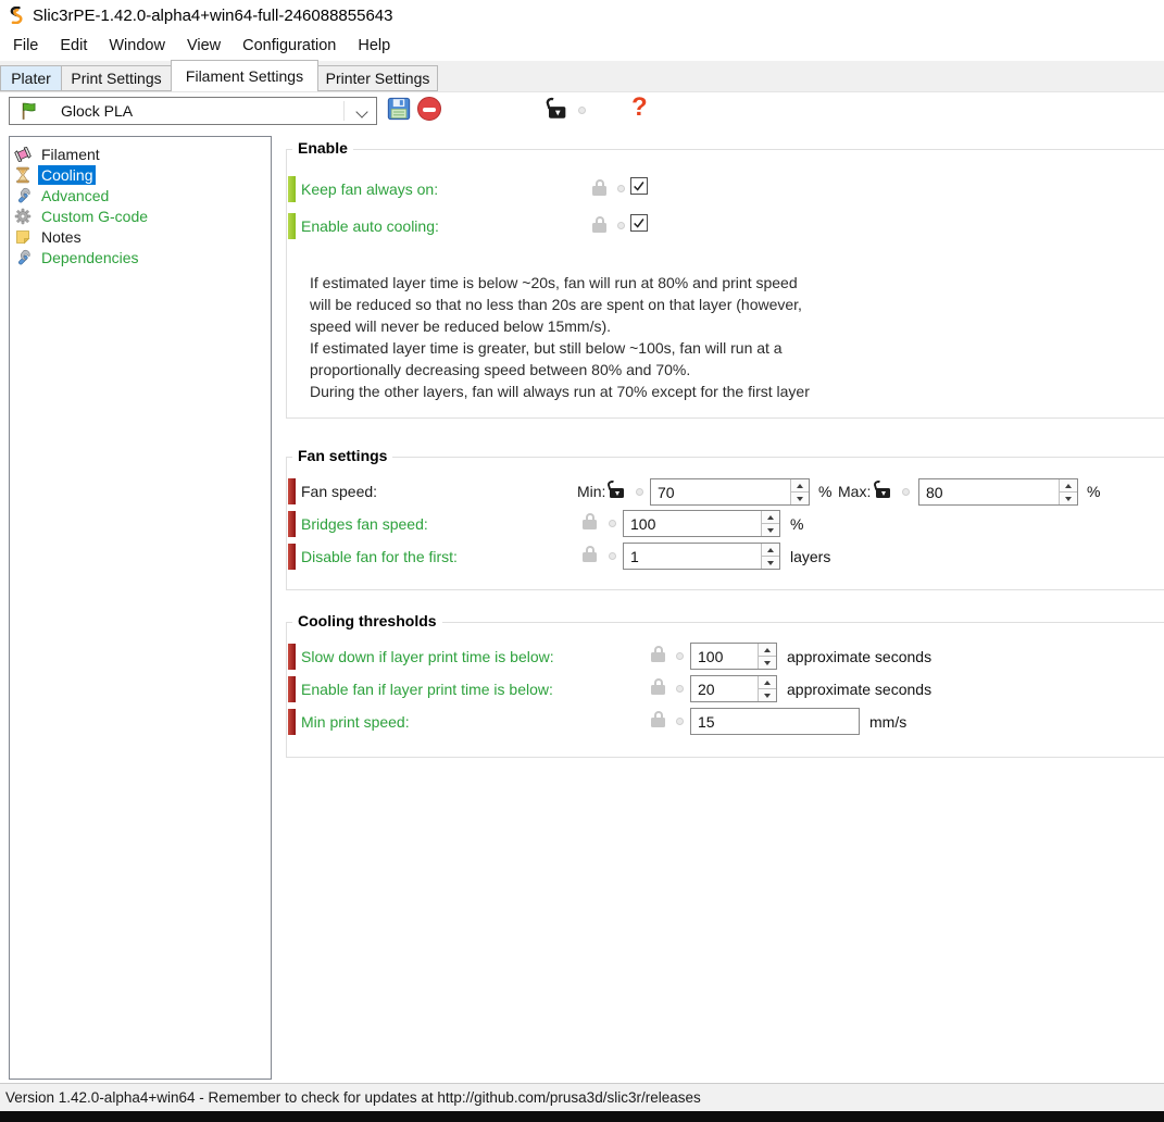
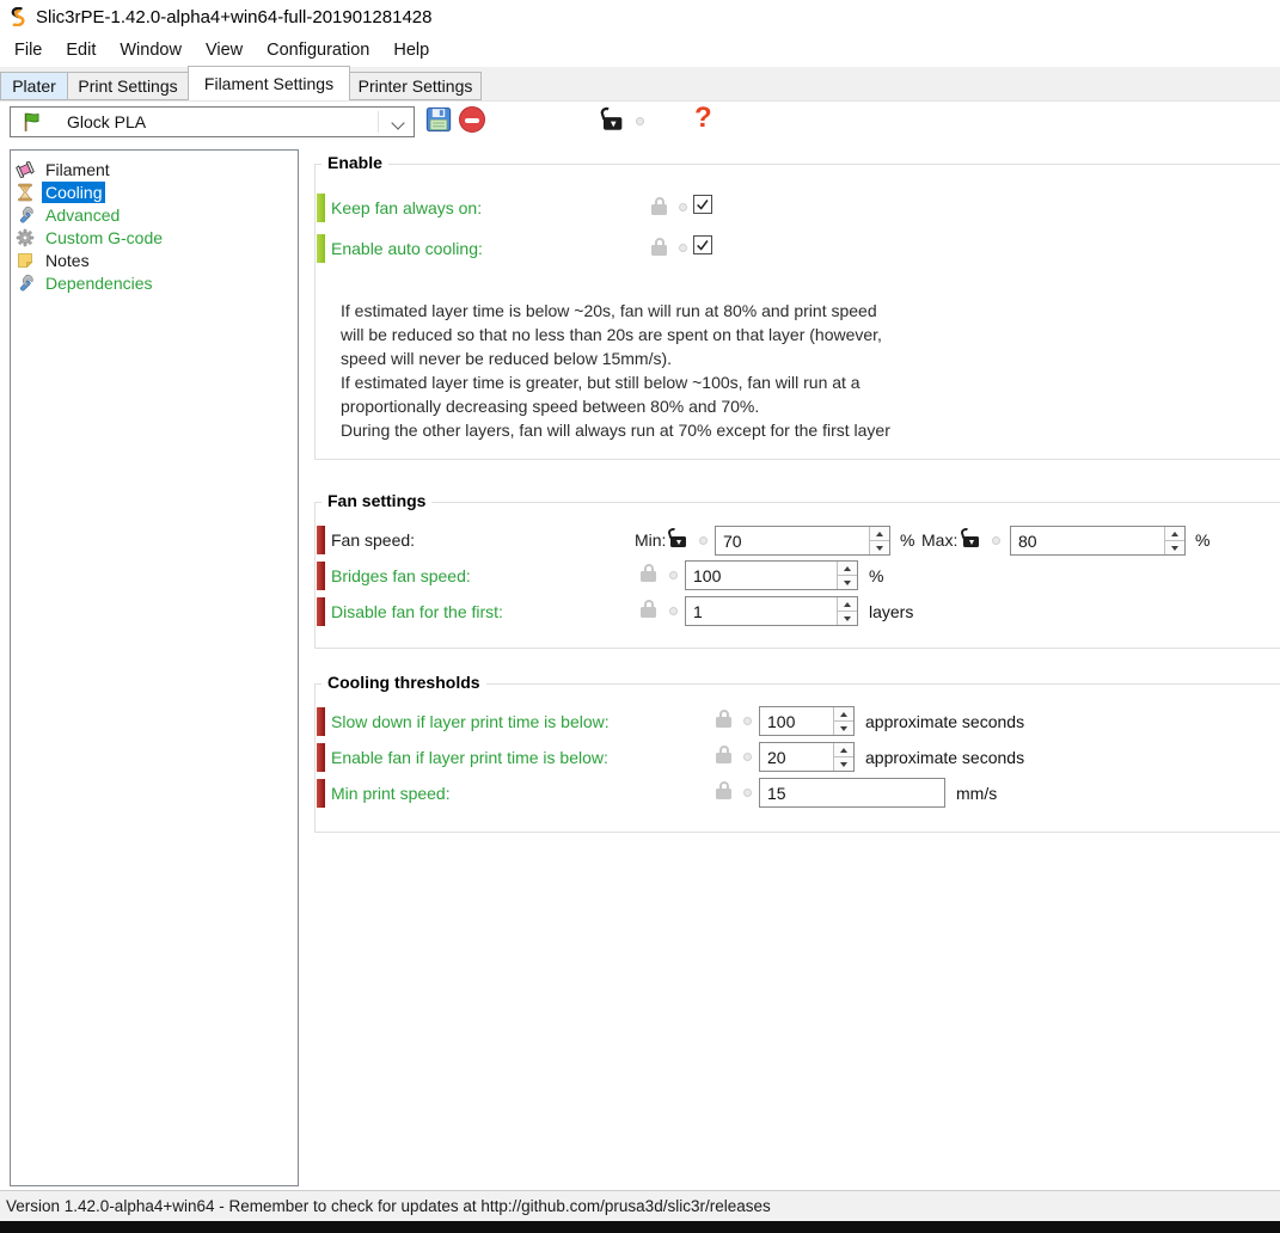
- Slic3rPE-1.42.0-alpha4+win64-full-246088855643
+ Slic3rPE-1.42.0-alpha4+win64-full-201901281428
  File
  Edit
  Window
  View
  Configuration
  Help
  Plater
  Print Settings
  Filament Settings
  Printer Settings
  Glock PLA
  ?
  Filament
  Cooling
  Advanced
  Custom G-code
  Notes
  Dependencies
  Enable
  Keep fan always on:
  Enable auto cooling:
  If estimated layer time is below ~20s, fan will run at 80% and print speed
  will be reduced so that no less than 20s are spent on that layer (however,
  speed will never be reduced below 15mm/s).
  If estimated layer time is greater, but still below ~100s, fan will run at a
  proportionally decreasing speed between 80% and 70%.
  During the other layers, fan will always run at 70% except for the first layer
  Fan settings
  Fan speed:
  Min:
  70
  %
  Max:
  80
  %
  Bridges fan speed:
  100
  %
  Disable fan for the first:
  1
  layers
  Cooling thresholds
  Slow down if layer print time is below:
  100
  approximate seconds
  Enable fan if layer print time is below:
  20
  approximate seconds
  Min print speed:
  15
  mm/s
  Version 1.42.0-alpha4+win64 - Remember to check for updates at http://github.com/prusa3d/slic3r/releases
